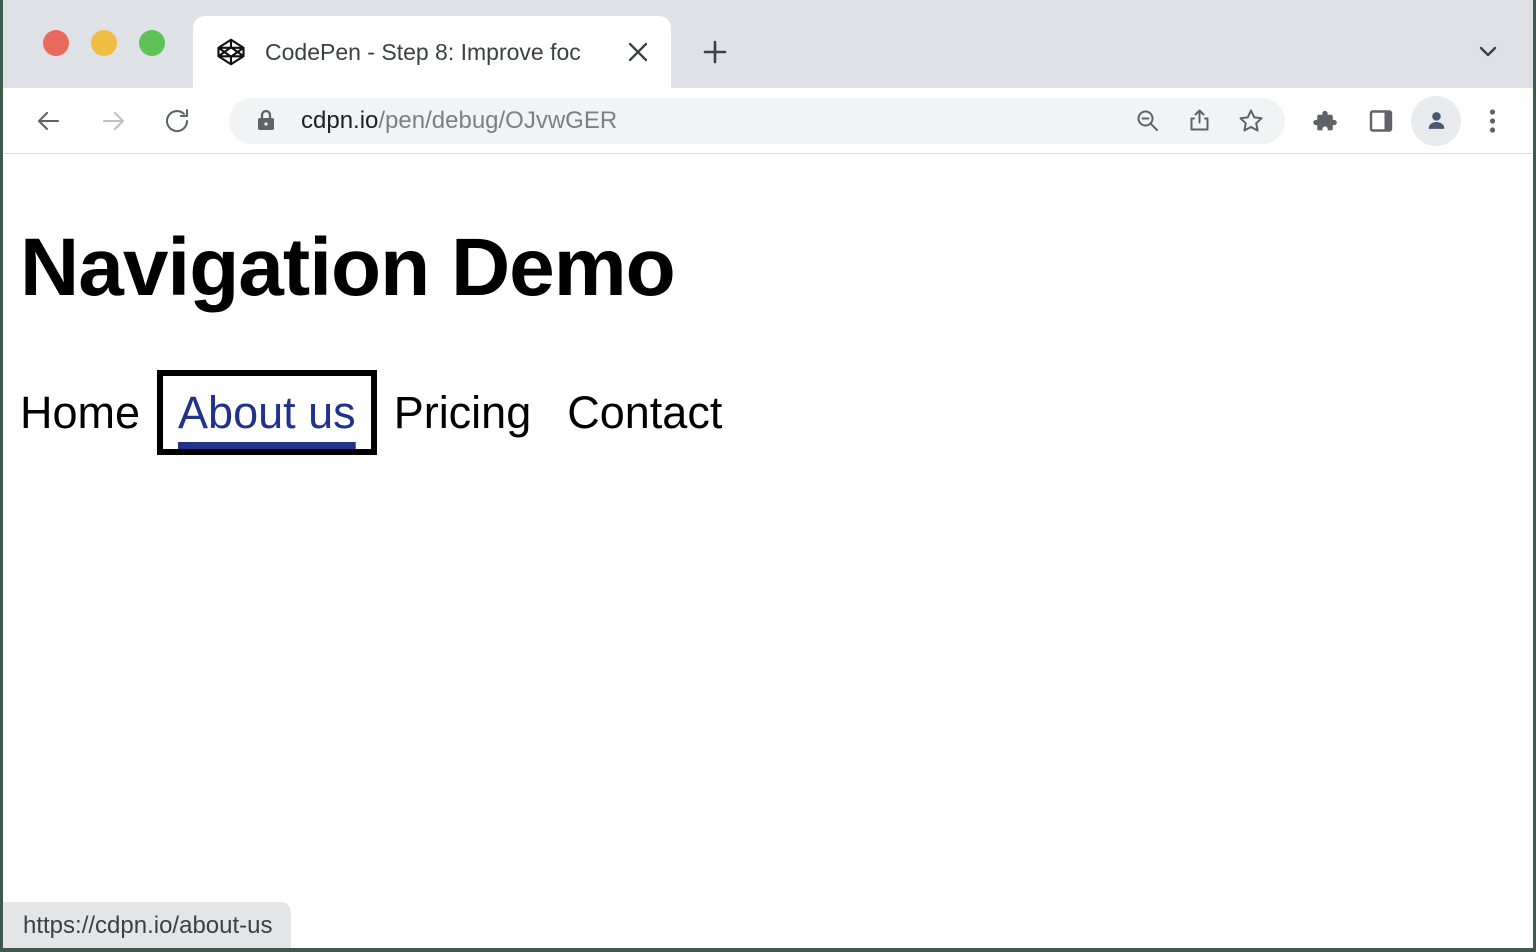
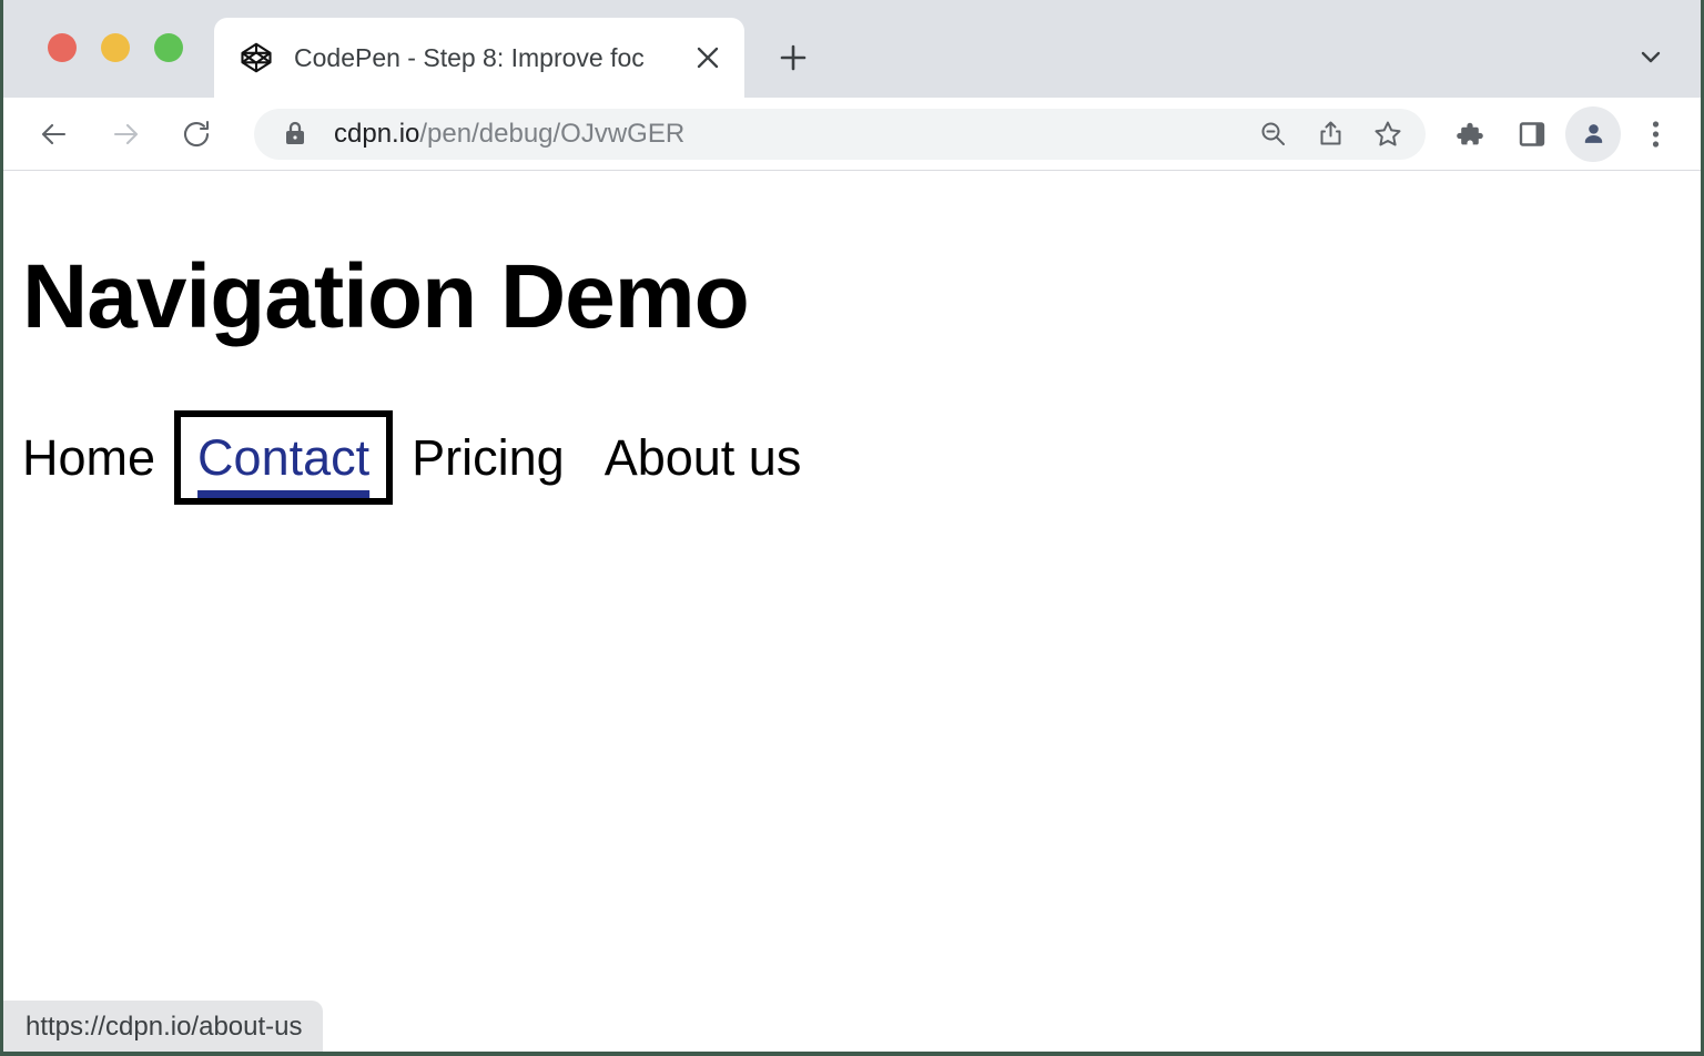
  CodePen - Step 8: Improve foc
  cdpn.io/pen/debug/OJvwGER
  Navigation Demo
  Home
- About us
+ Contact
  Pricing
- Contact
+ About us
  https://cdpn.io/about-us
